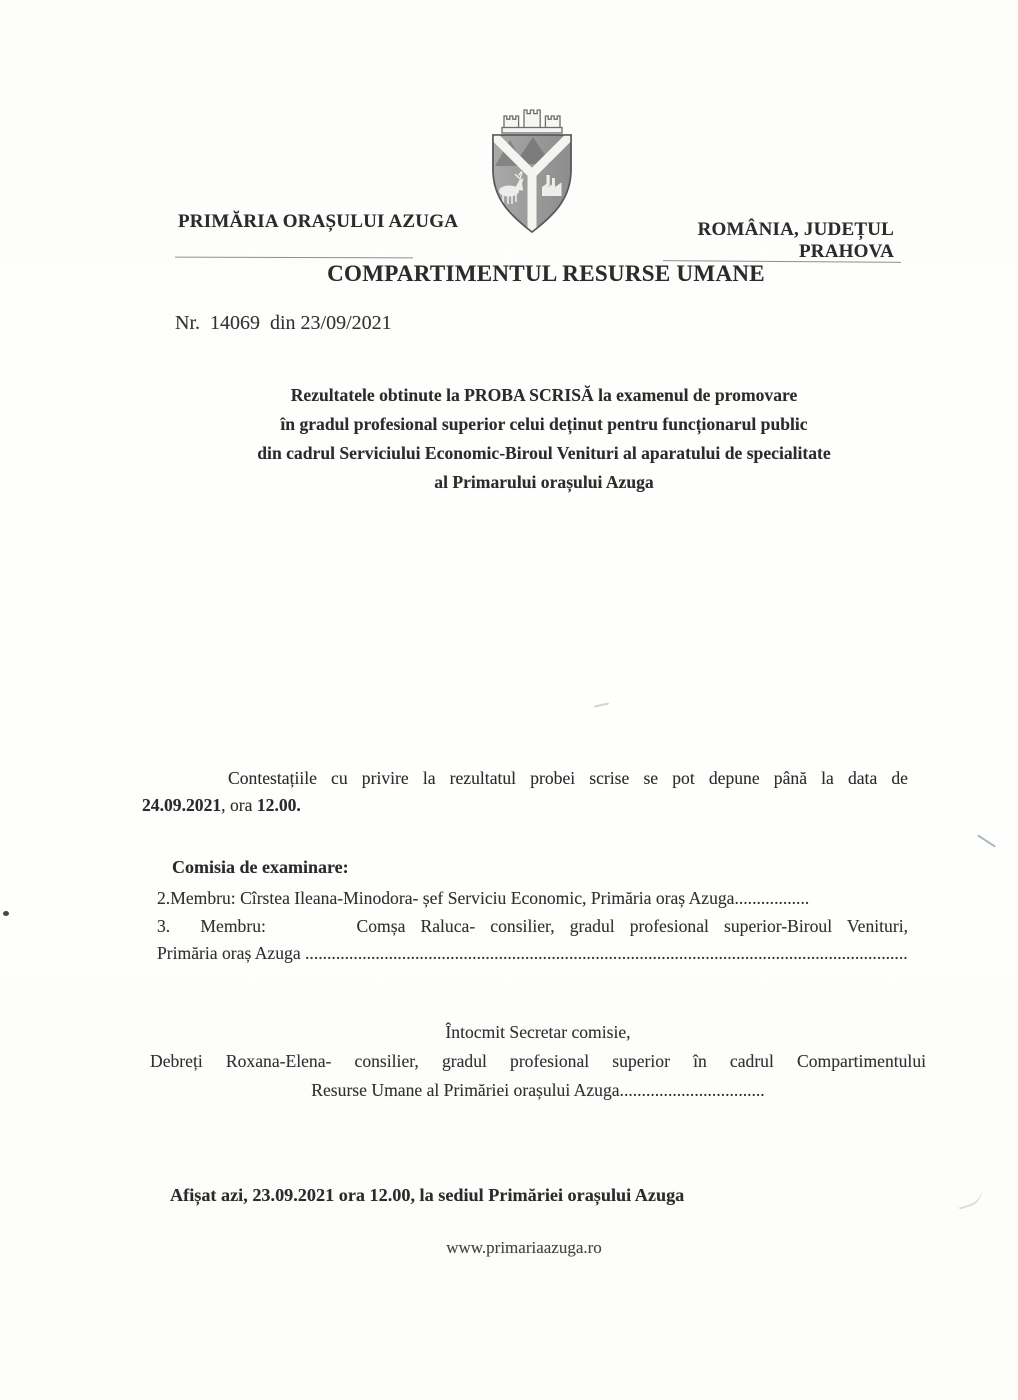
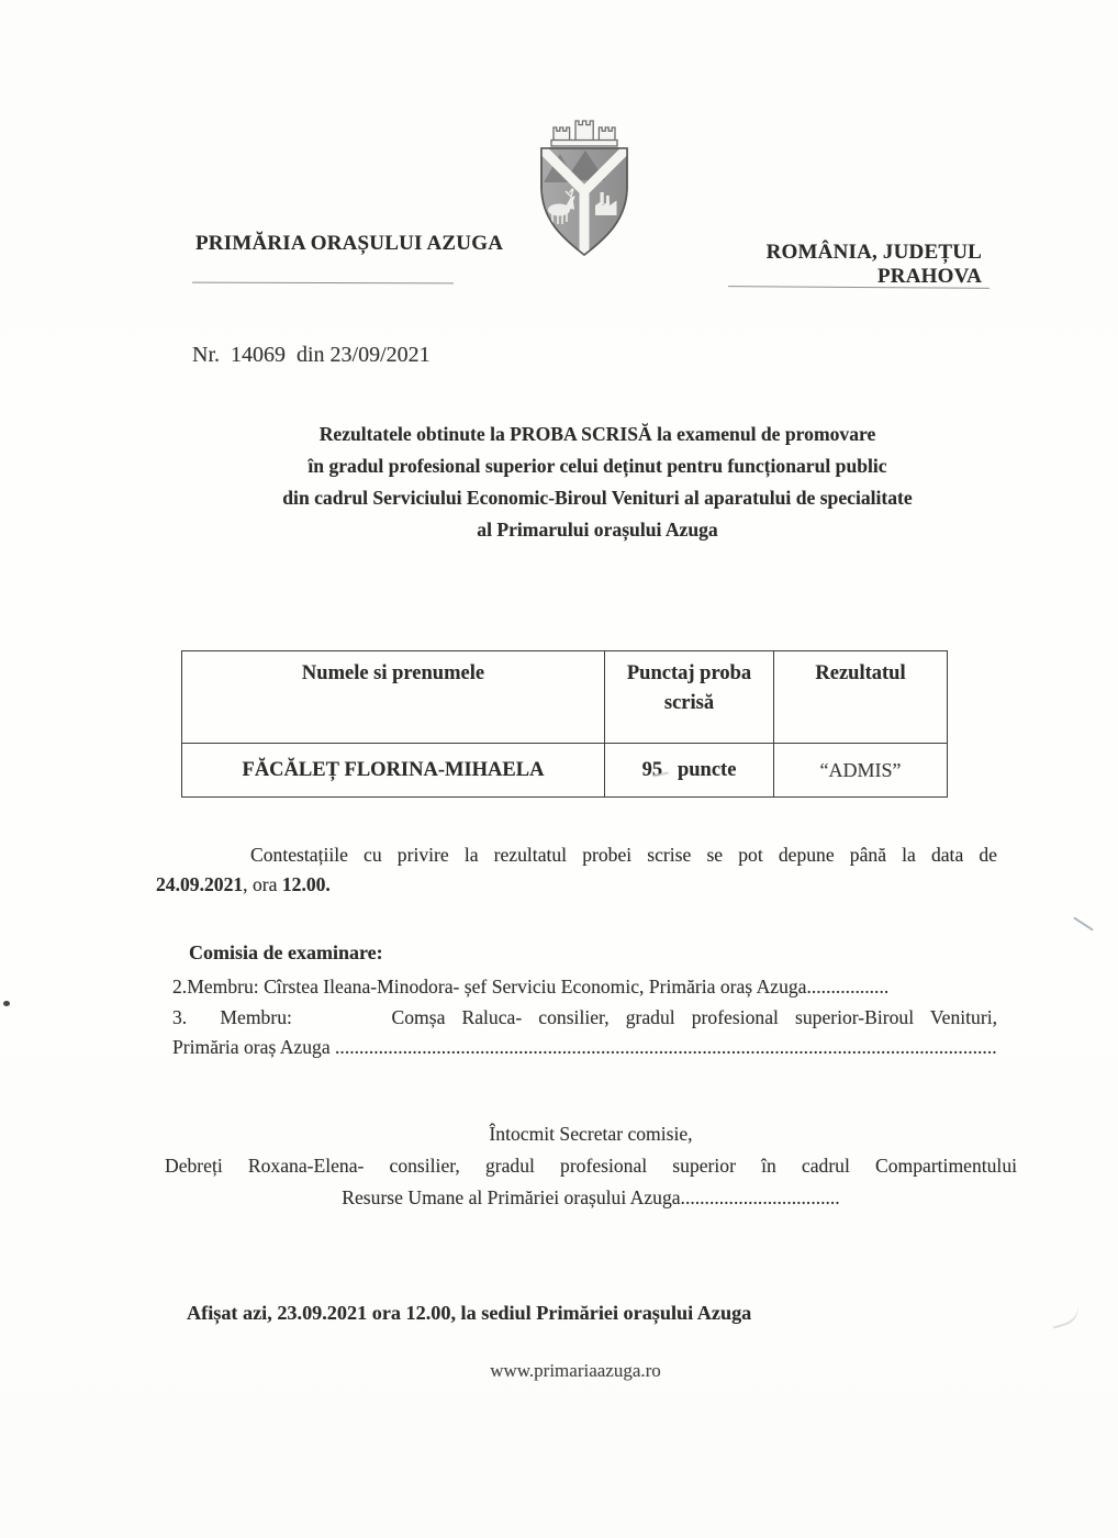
  PRIMĂRIA ORAȘULUI AZUGA
  ROMÂNIA, JUDEȚUL PRAHOVA
- COMPARTIMENTUL RESURSE UMANE
  Nr. 14069 din 23/09/2021
  Rezultatele obtinute la PROBA SCRISĂ la examenul de promovare
  în gradul profesional superior celui deținut pentru funcționarul public
  din cadrul Serviciului Economic-Biroul Venituri al aparatului de specialitate
  al Primarului orașului Azuga
+ Numele si prenumele	Punctaj proba scrisă	Rezultatul
+ FĂCĂLEȚ FLORINA-MIHAELA	95 puncte	“ADMIS”
  Contestațiile cu privire la rezultatul probei scrise se pot depune până la data de
  24.09.2021, ora 12.00.
  Comisia de examinare:
  2.Membru: Cîrstea Ileana-Minodora- șef Serviciu Economic, Primăria oraș Azuga.................
  3. Membru: Comșa Raluca- consilier, gradul profesional superior-Biroul Venituri,
  Primăria oraș Azuga .........................................................................................................................................
  Întocmit Secretar comisie,
  Debreți Roxana-Elena- consilier, gradul profesional superior în cadrul Compartimentului
  Resurse Umane al Primăriei orașului Azuga.................................
  Afișat azi, 23.09.2021 ora 12.00, la sediul Primăriei orașului Azuga
  www.primariaazuga.ro
